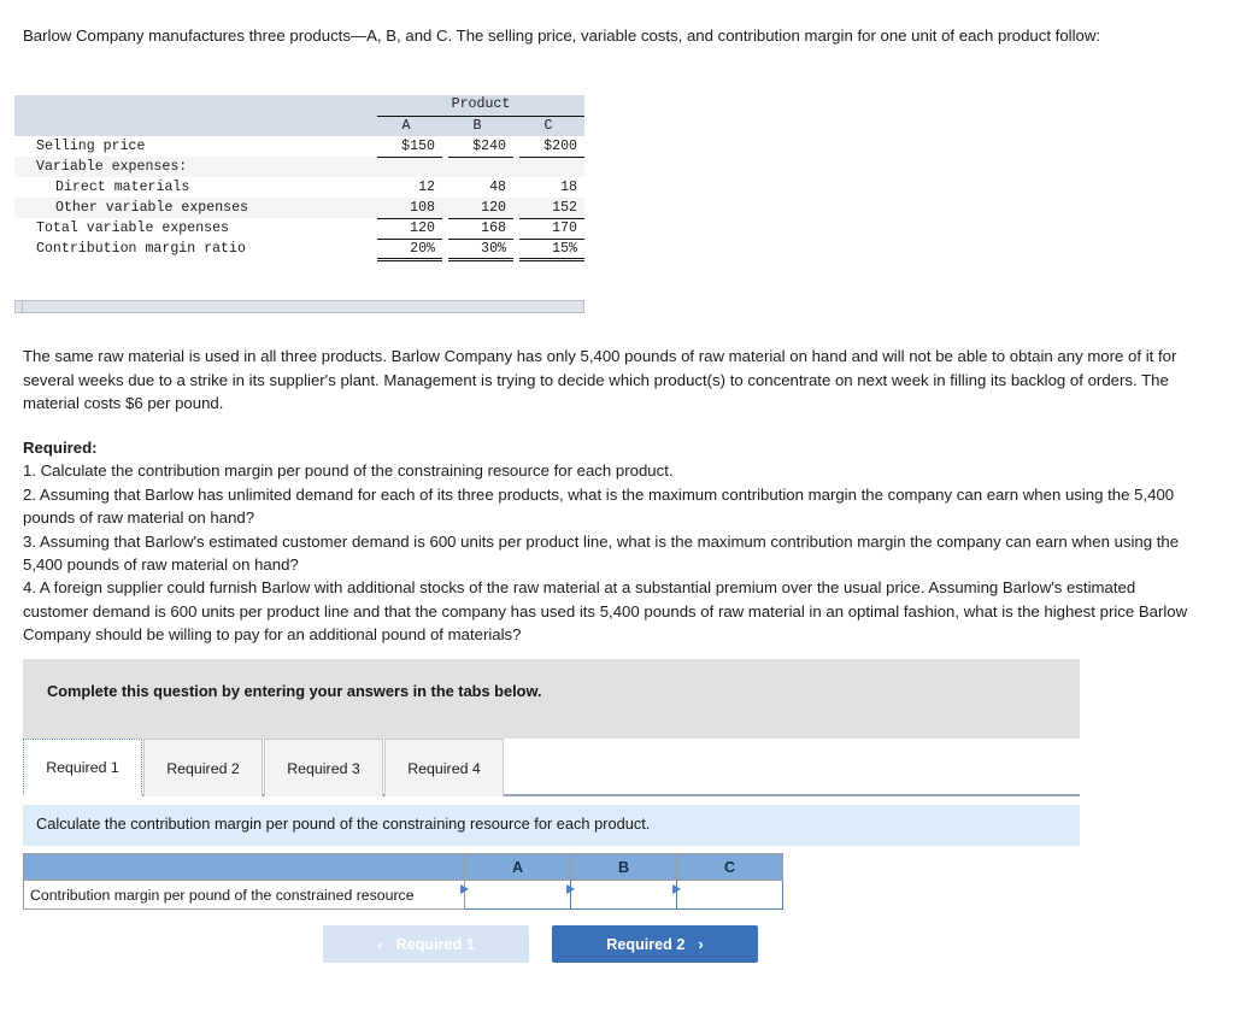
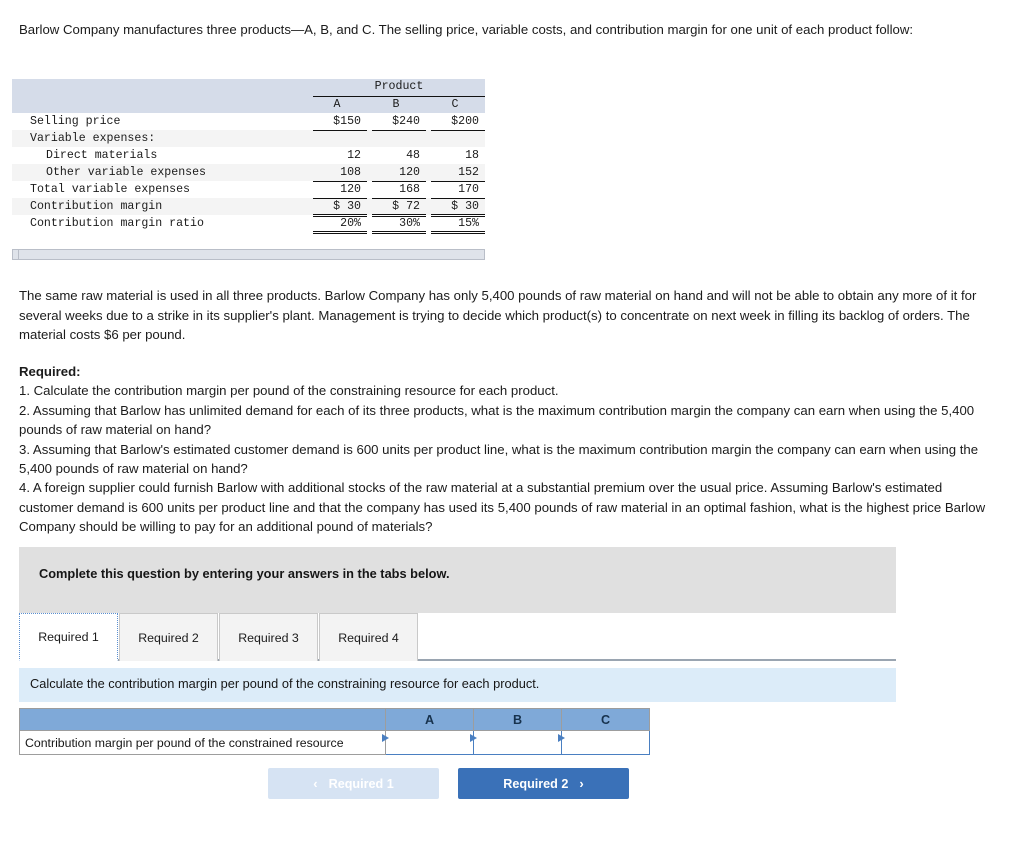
  Barlow Company manufactures three products—A, B, and C. The selling price, variable costs, and contribution margin for one unit of each product follow:
  	Product
  	A		B		C
  Selling price	$150		$240		$200
  Variable expenses:
  Direct materials	12		48		18
  Other variable expenses	108		120		152
  Total variable expenses	120		168		170
+ Contribution margin	$ 30		$ 72		$ 30
  Contribution margin ratio	20%		30%		15%
  The same raw material is used in all three products. Barlow Company has only 5,400 pounds of raw material on hand and will not be able to obtain any more of it for several weeks due to a strike in its supplier's plant. Management is trying to decide which product(s) to concentrate on next week in filling its backlog of orders. The material costs $6 per pound.
  Required:
  1. Calculate the contribution margin per pound of the constraining resource for each product.
  2. Assuming that Barlow has unlimited demand for each of its three products, what is the maximum contribution margin the company can earn when using the 5,400 pounds of raw material on hand?
  3. Assuming that Barlow's estimated customer demand is 600 units per product line, what is the maximum contribution margin the company can earn when using the 5,400 pounds of raw material on hand?
  4. A foreign supplier could furnish Barlow with additional stocks of the raw material at a substantial premium over the usual price. Assuming Barlow's estimated customer demand is 600 units per product line and that the company has used its 5,400 pounds of raw material in an optimal fashion, what is the highest price Barlow Company should be willing to pay for an additional pound of materials?
  Complete this question by entering your answers in the tabs below.
  Required 1
  Required 2
  Required 3
  Required 4
  Calculate the contribution margin per pound of the constraining resource for each product.
  	A	B	C
  Contribution margin per pound of the constrained resource
  ‹
  Required 1
  Required 2
  ›
